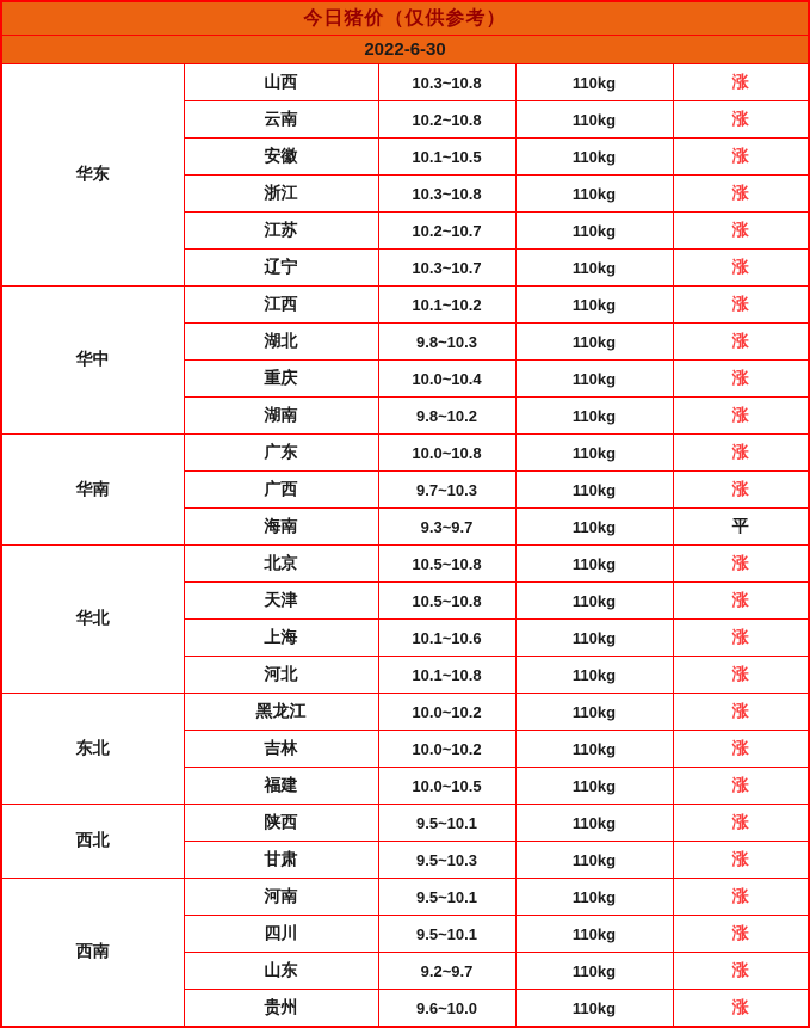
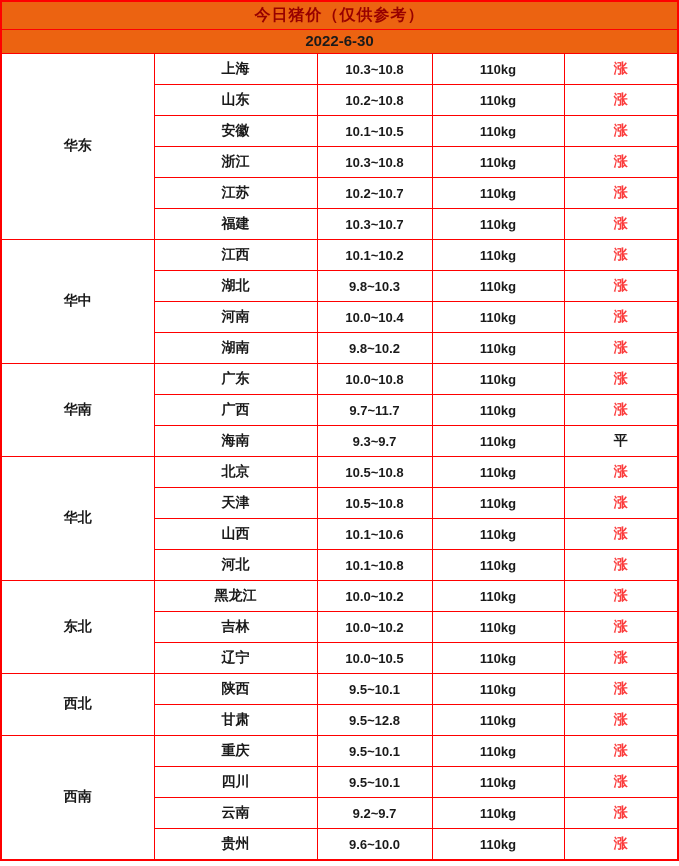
  今日猪价（仅供参考）
  2022-6-30
- 华东	山西	10.3~10.8	110kg	涨
+ 华东	上海	10.3~10.8	110kg	涨
- 云南	10.2~10.8	110kg	涨
+ 山东	10.2~10.8	110kg	涨
  安徽	10.1~10.5	110kg	涨
  浙江	10.3~10.8	110kg	涨
  江苏	10.2~10.7	110kg	涨
- 辽宁	10.3~10.7	110kg	涨
+ 福建	10.3~10.7	110kg	涨
  华中	江西	10.1~10.2	110kg	涨
  湖北	9.8~10.3	110kg	涨
- 重庆	10.0~10.4	110kg	涨
+ 河南	10.0~10.4	110kg	涨
  湖南	9.8~10.2	110kg	涨
  华南	广东	10.0~10.8	110kg	涨
- 广西	9.7~10.3	110kg	涨
+ 广西	9.7~11.7	110kg	涨
  海南	9.3~9.7	110kg	平
  华北	北京	10.5~10.8	110kg	涨
  天津	10.5~10.8	110kg	涨
- 上海	10.1~10.6	110kg	涨
+ 山西	10.1~10.6	110kg	涨
  河北	10.1~10.8	110kg	涨
  东北	黑龙江	10.0~10.2	110kg	涨
  吉林	10.0~10.2	110kg	涨
- 福建	10.0~10.5	110kg	涨
+ 辽宁	10.0~10.5	110kg	涨
  西北	陕西	9.5~10.1	110kg	涨
- 甘肃	9.5~10.3	110kg	涨
+ 甘肃	9.5~12.8	110kg	涨
- 西南	河南	9.5~10.1	110kg	涨
+ 西南	重庆	9.5~10.1	110kg	涨
  四川	9.5~10.1	110kg	涨
- 山东	9.2~9.7	110kg	涨
+ 云南	9.2~9.7	110kg	涨
  贵州	9.6~10.0	110kg	涨
